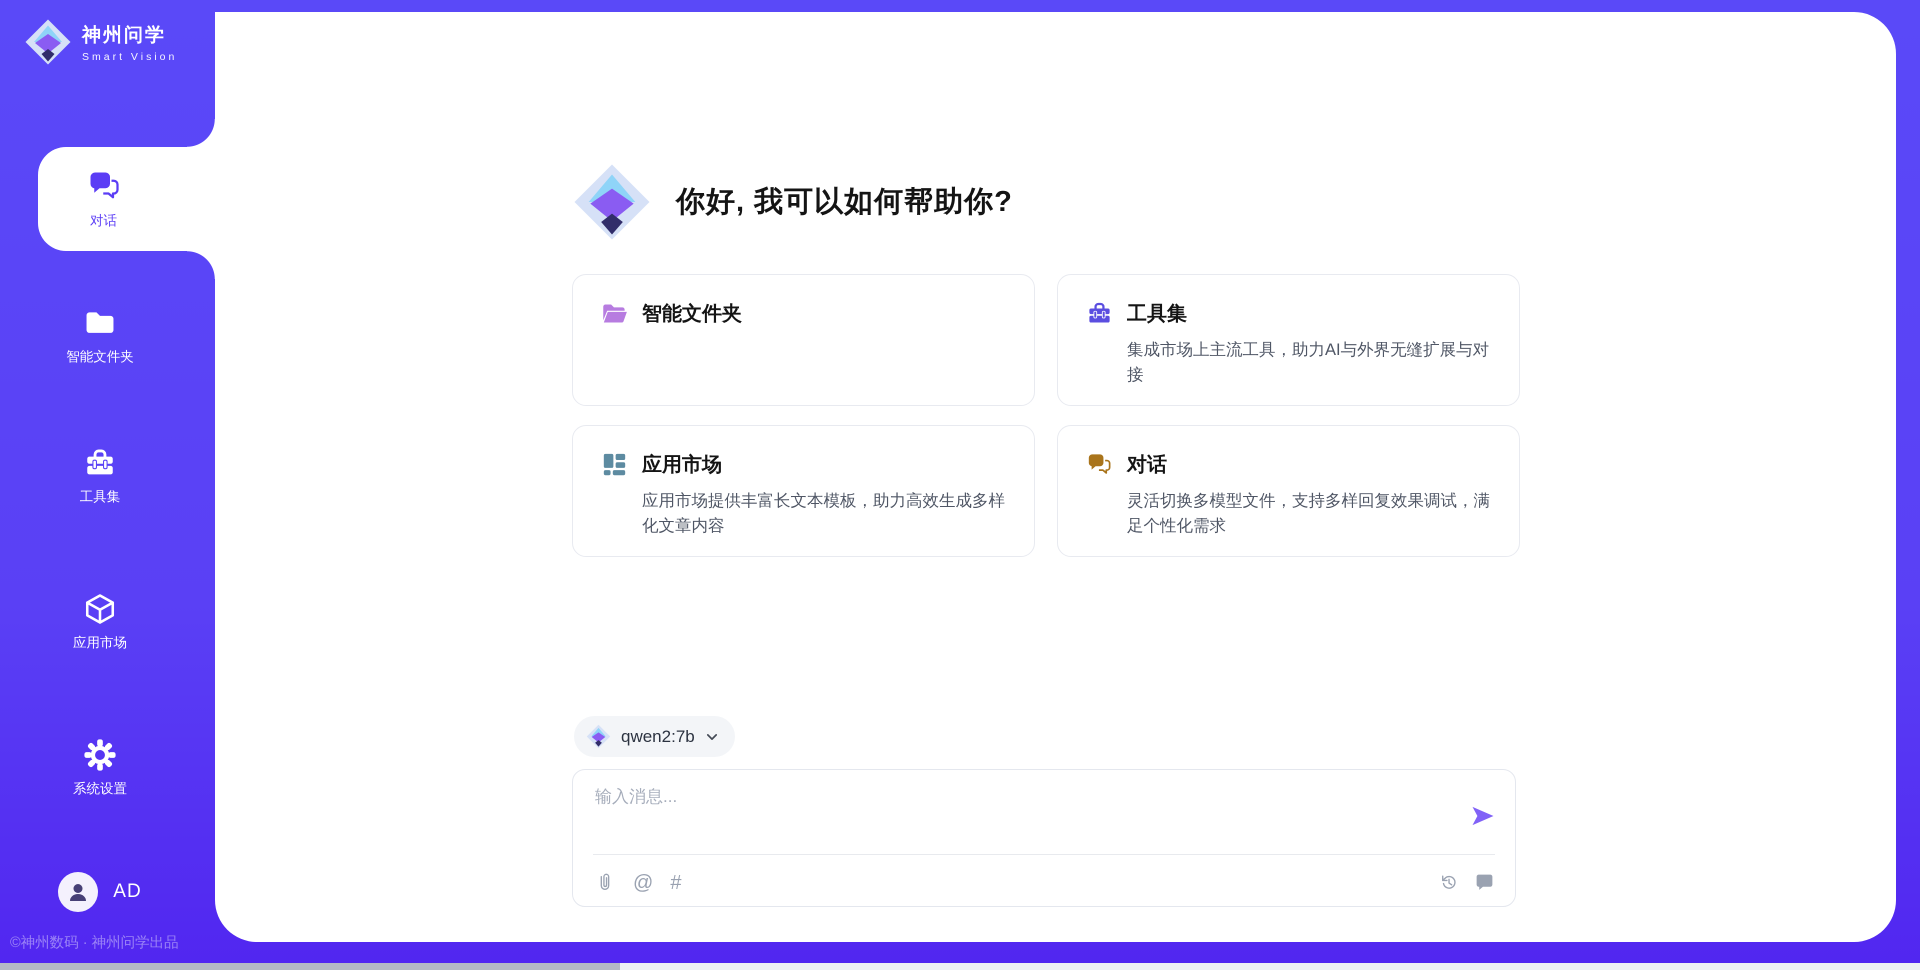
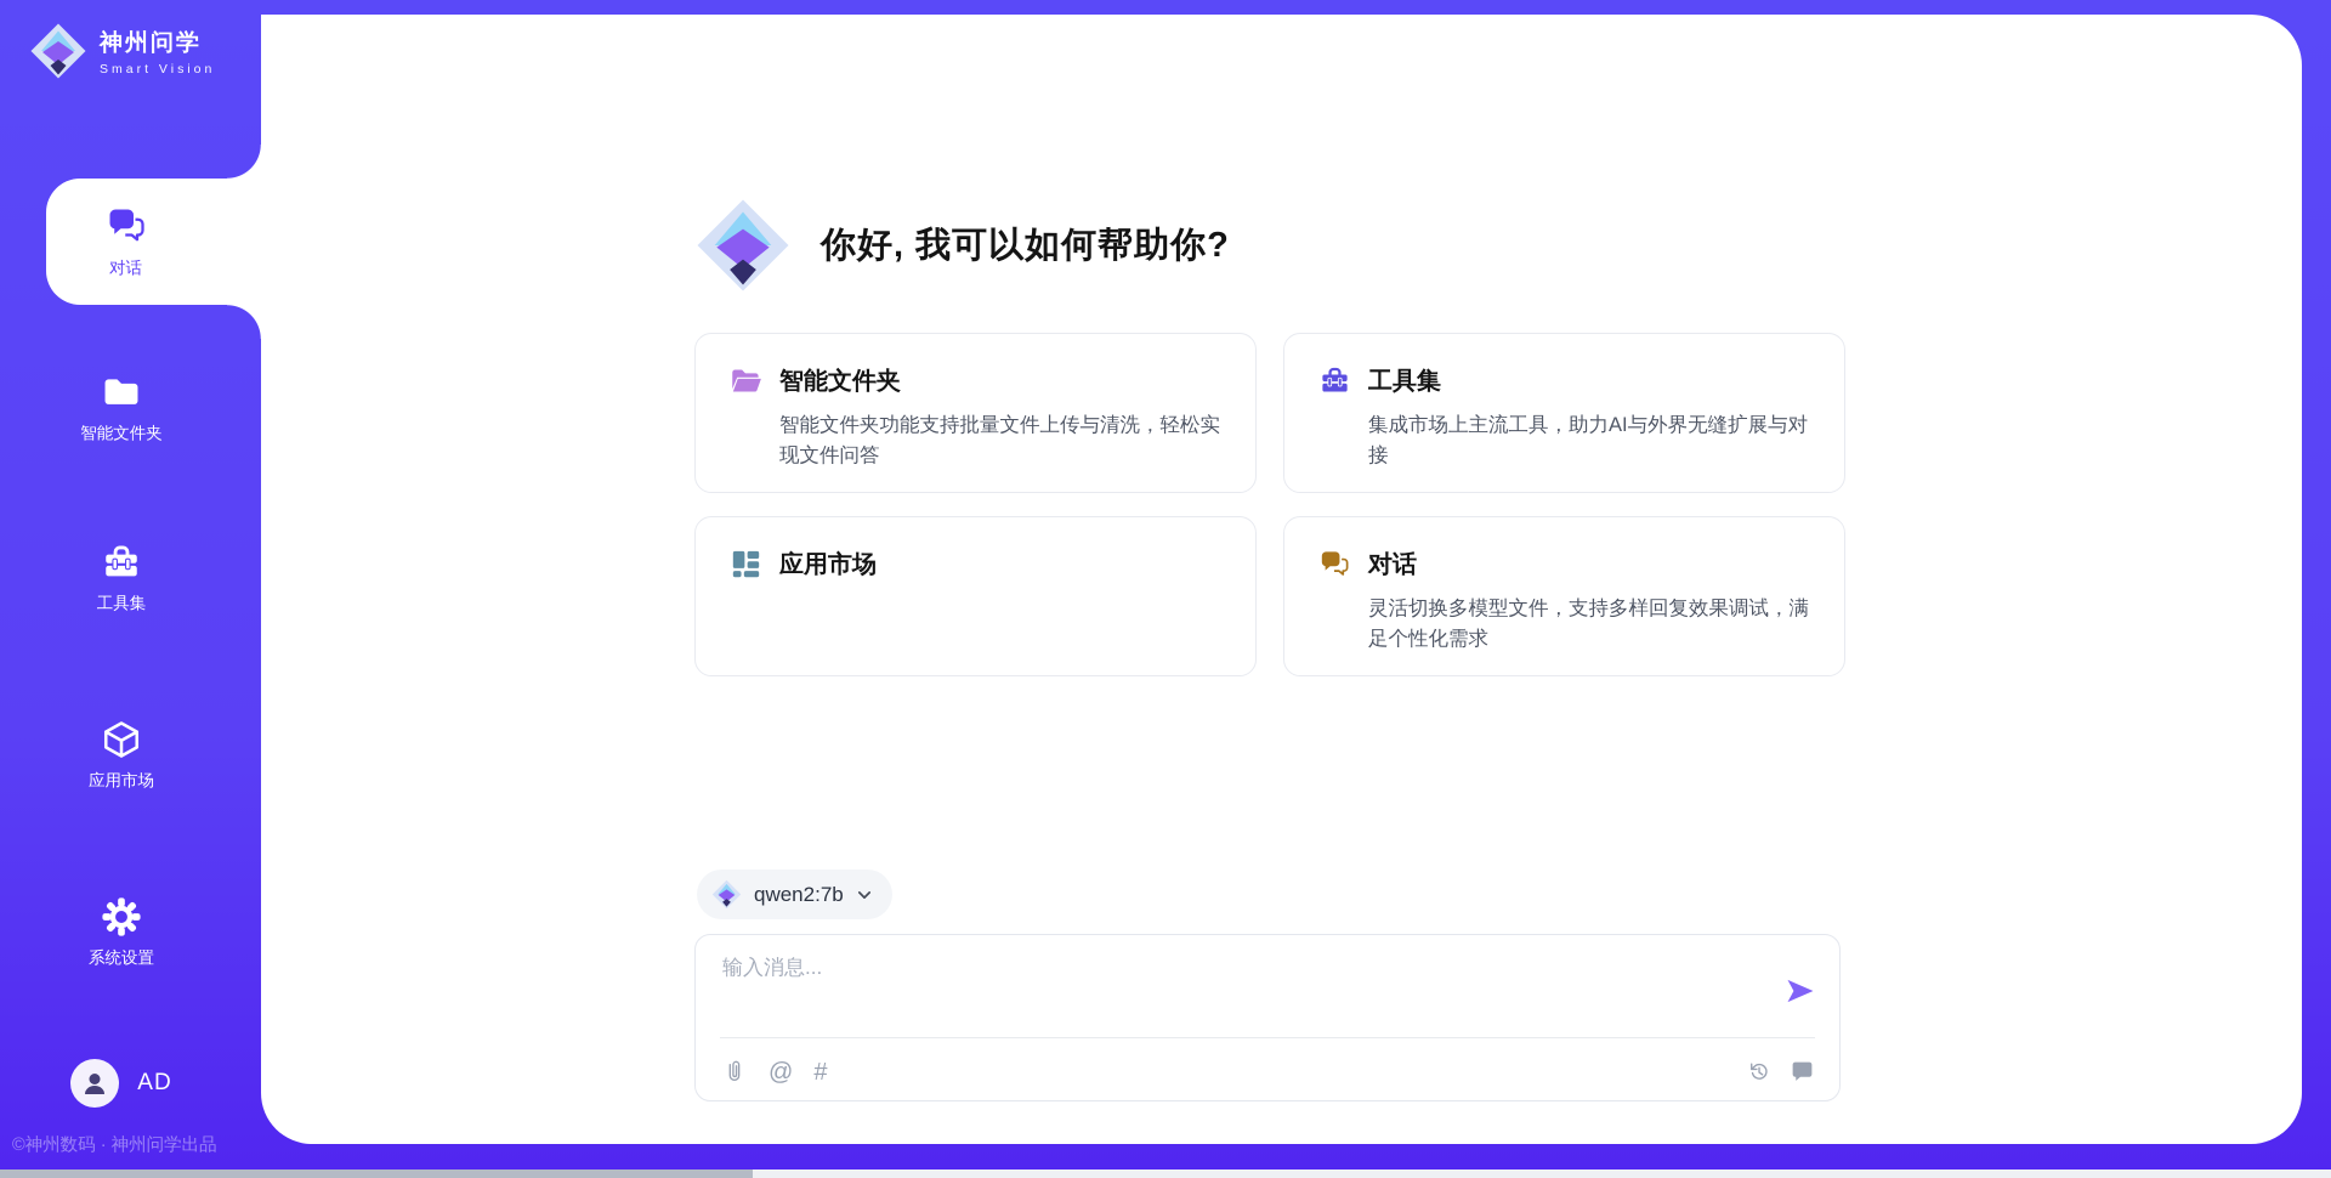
  神州问学
  Smart Vision
  对话
  智能文件夹
  工具集
  应用市场
  系统设置
  AD
  ©神州数码 · 神州问学出品
  你好, 我可以如何帮助你?
  智能文件夹
+ 智能文件夹功能支持批量文件上传与清洗，轻松实现文件问答
  工具集
  集成市场上主流工具，助力AI与外界无缝扩展与对接
  应用市场
- 应用市场提供丰富长文本模板，助力高效生成多样化文章内容
  对话
  灵活切换多模型文件，支持多样回复效果调试，满足个性化需求
  qwen2:7b
  输入消息...
  @
  #
